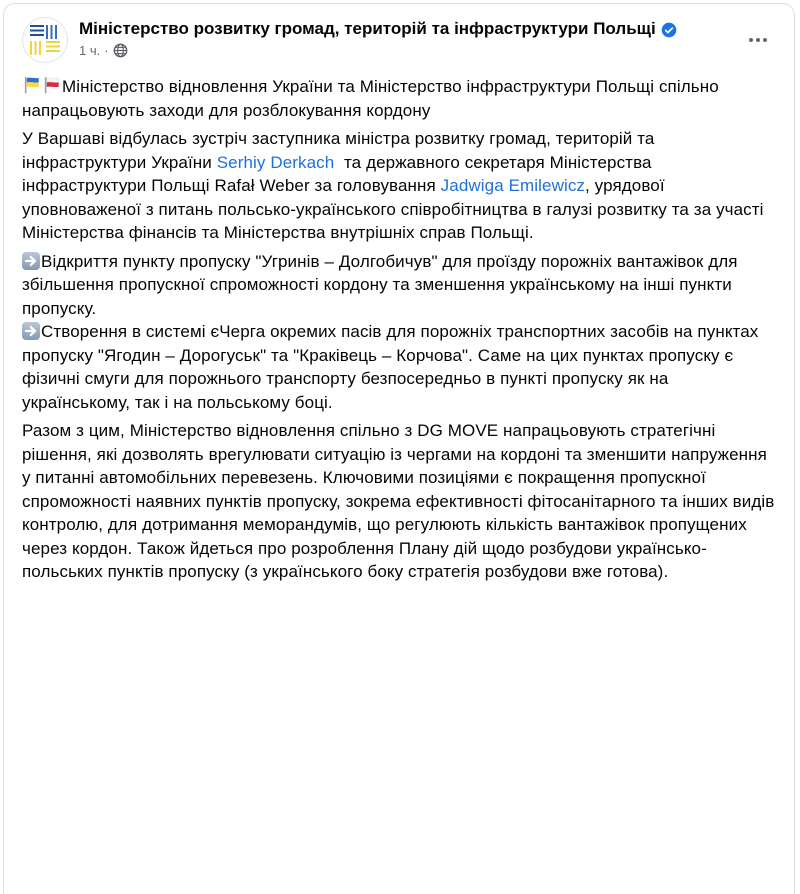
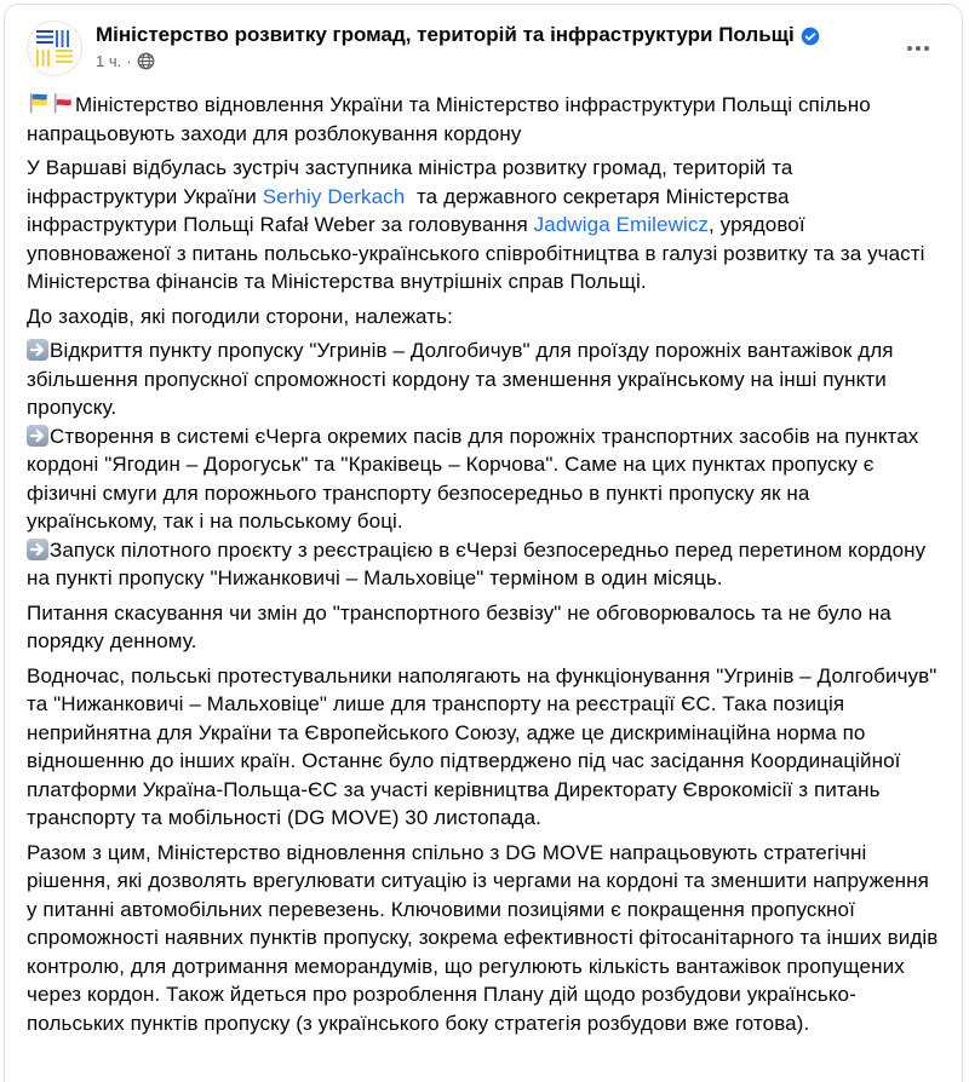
  Міністерство розвитку громад, територій та інфраструктури Польщі
  1 ч.
  ·
  Міністерство відновлення України та Міністерство інфраструктури Польщі спільно напрацьовують заходи для розблокування кордону
  У Варшаві відбулась зустріч заступника міністра розвитку громад, територій та інфраструктури України Serhiy Derkach та державного секретаря Міністерства інфраструктури Польщі Rafał Weber за головування Jadwiga Emilewicz, урядової уповноваженої з питань польсько-українського співробітництва в галузі розвитку та за участі Міністерства фінансів та Міністерства внутрішніх справ Польщі.
+ До заходів, які погодили сторони, належать:
  Відкриття пункту пропуску "Угринів – Долгобичув" для проїзду порожніх вантажівок для збільшення пропускної спроможності кордону та зменшення українському на інші пункти пропуску.
- Створення в системі єЧерга окремих пасів для порожніх транспортних засобів на пунктах пропуску "Ягодин – Дорогуськ" та "Краківець – Корчова". Саме на цих пунктах пропуску є фізичні смуги для порожнього транспорту безпосередньо в пункті пропуску як на українському, так і на польському боці.
+ Створення в системі єЧерга окремих пасів для порожніх транспортних засобів на пунктах кордоні "Ягодин – Дорогуськ" та "Краківець – Корчова". Саме на цих пунктах пропуску є фізичні смуги для порожнього транспорту безпосередньо в пункті пропуску як на українському, так і на польському боці.
+ Запуск пілотного проєкту з реєстрацією в єЧерзі безпосередньо перед перетином кордону на пункті пропуску "Нижанковичі – Мальховіце" терміном в один місяць.
+ Питання скасування чи змін до "транспортного безвізу" не обговорювалось та не було на порядку денному.
+ Водночас, польські протестувальники наполягають на функціонування "Угринів – Долгобичув" та "Нижанковичі – Мальховіце" лише для транспорту на реєстрації ЄС. Така позиція неприйнятна для України та Європейського Союзу, адже це дискримінаційна норма по відношенню до інших країн. Останнє було підтверджено під час засідання Координаційної платформи Україна-Польща-ЄС за участі керівництва Директорату Єврокомісії з питань транспорту та мобільності (DG MOVE) 30 листопада.
  Разом з цим, Міністерство відновлення спільно з DG MOVE напрацьовують стратегічні рішення, які дозволять врегулювати ситуацію із чергами на кордоні та зменшити напруження у питанні автомобільних перевезень. Ключовими позиціями є покращення пропускної спроможності наявних пунктів пропуску, зокрема ефективності фітосанітарного та інших видів контролю, для дотримання меморандумів, що регулюють кількість вантажівок пропущених через кордон. Також йдеться про розроблення Плану дій щодо розбудови українсько-польських пунктів пропуску (з українського боку стратегія розбудови вже готова).
